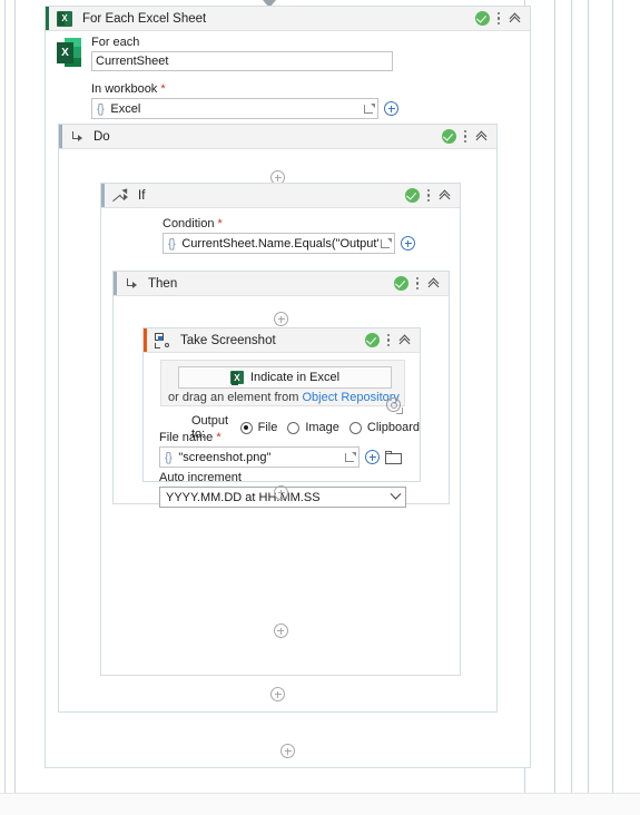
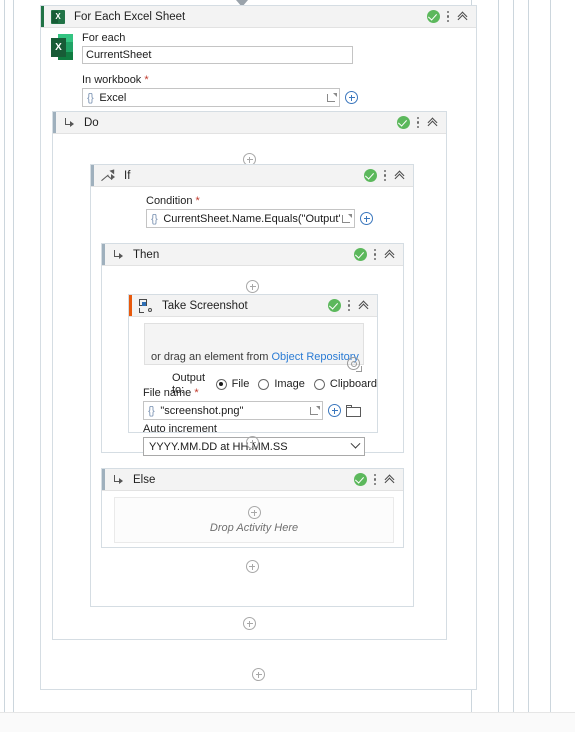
  For Each Excel Sheet
  X
  For each
  CurrentSheet
  In workbook *
  {}
  Excel
  Do
  If
  Condition *
  {}
  CurrentSheet.Name.Equals("Output"
  Then
  Take Screenshot
- Indicate in Excel
  or drag an element from Object Repository
  Output to:
  File
  Image
  Clipboard
  File name *
  {}
  "screenshot.png"
  Auto increment
  YYYY.MM.DD at HHM.SS
+ Else
+ Drop Activity Here
